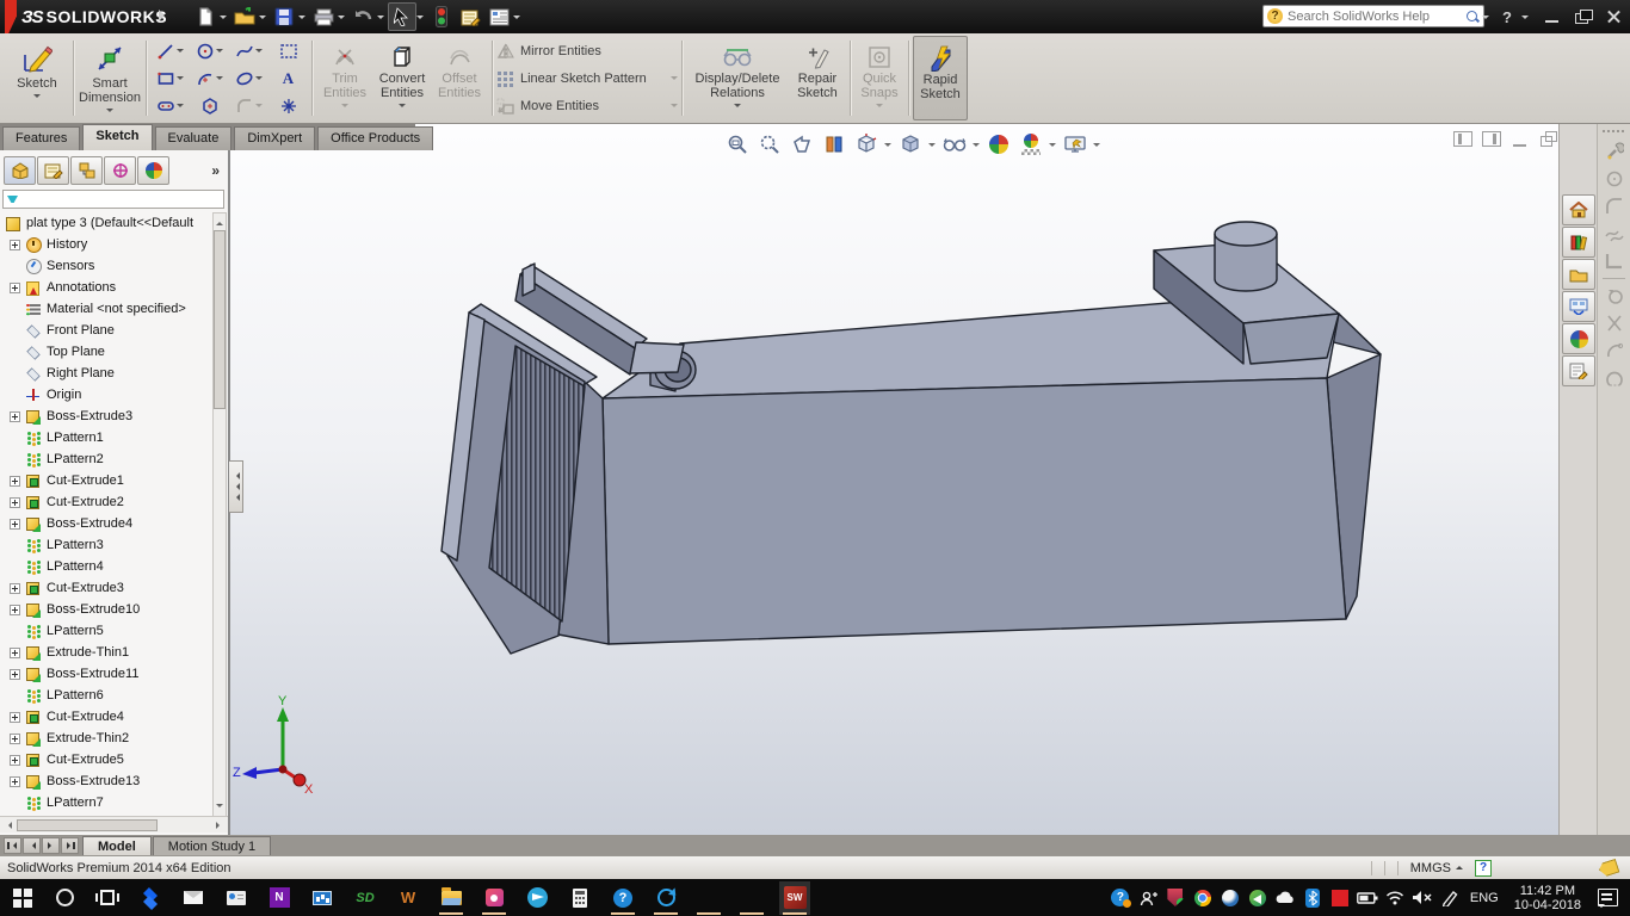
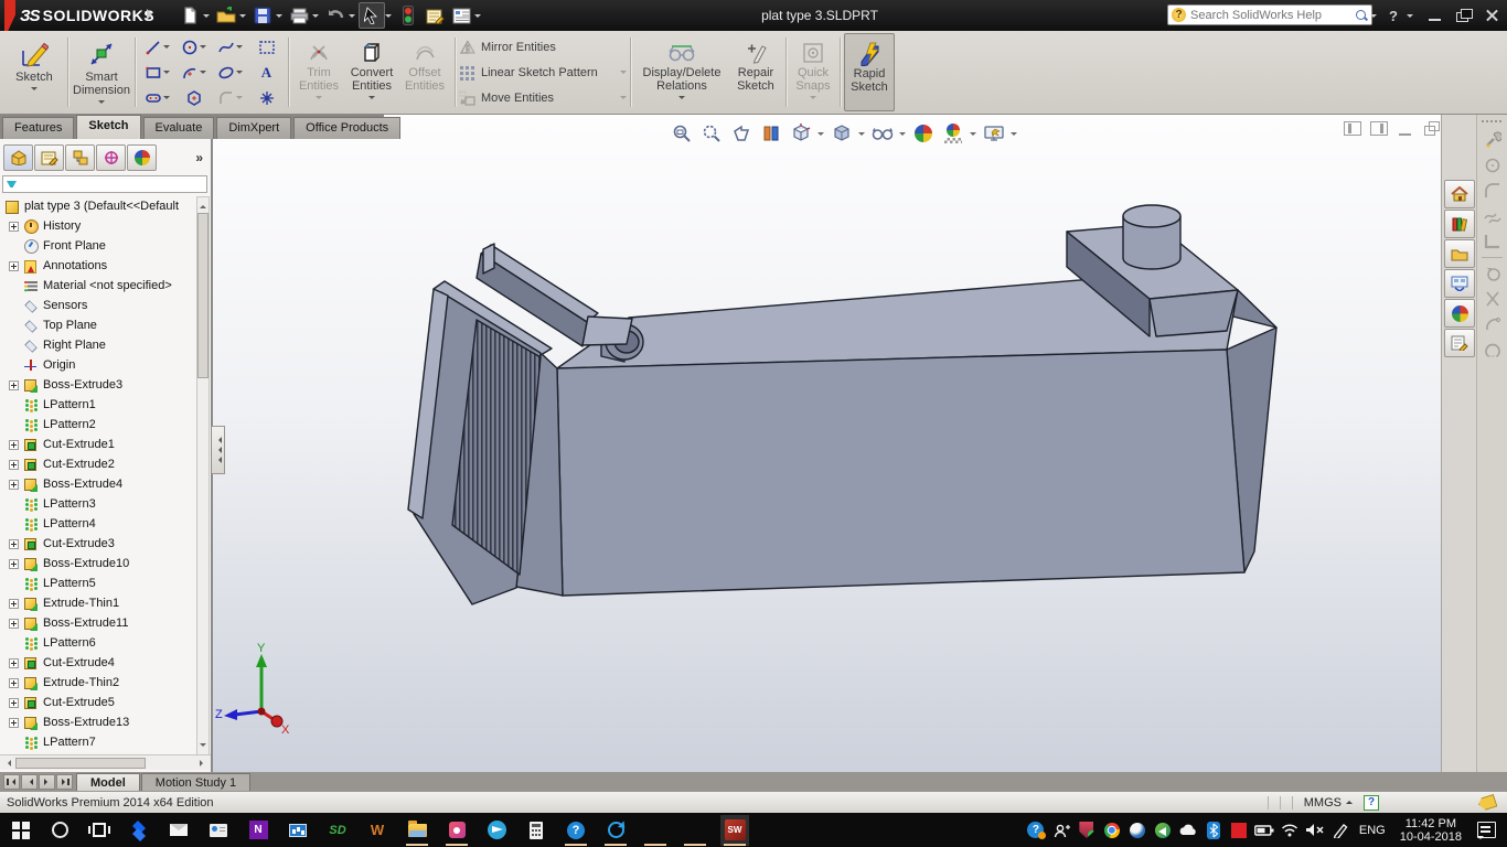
  ЗS
  SOLIDWORKS
+ plat type 3.SLDPRT
  ?
  Search SolidWorks Help
  ?
  Sketch
  Smart Dimension
  A
  Trim Entities
  Convert Entities
  Offset Entities
  Mirror Entities
  Linear Sketch Pattern
  Move Entities
  Display/Delete Relations
  Repair Sketch
  Quick Snaps
  Rapid Sketch
  Features
  Sketch
  Evaluate
  DimXpert
  Office Products
  Y
  Z
  X
  »
  plat type 3 (Default<<Default
  History
- Sensors
+ Front Plane
  Annotations
  Material <not specified>
- Front Plane
+ Sensors
  Top Plane
  Right Plane
  Origin
  Boss-Extrude3
  LPattern1
  LPattern2
  Cut-Extrude1
  Cut-Extrude2
  Boss-Extrude4
  LPattern3
  LPattern4
  Cut-Extrude3
  Boss-Extrude10
  LPattern5
  Extrude-Thin1
  Boss-Extrude11
  LPattern6
  Cut-Extrude4
  Extrude-Thin2
  Cut-Extrude5
  Boss-Extrude13
  LPattern7
  Model
  Motion Study 1
  SolidWorks Premium 2014 x64 Edition
  MMGS
  ?
  N
  SD
  W
  ?
  SW
  ?
  ENG
  11:42 PM
  10-04-2018
